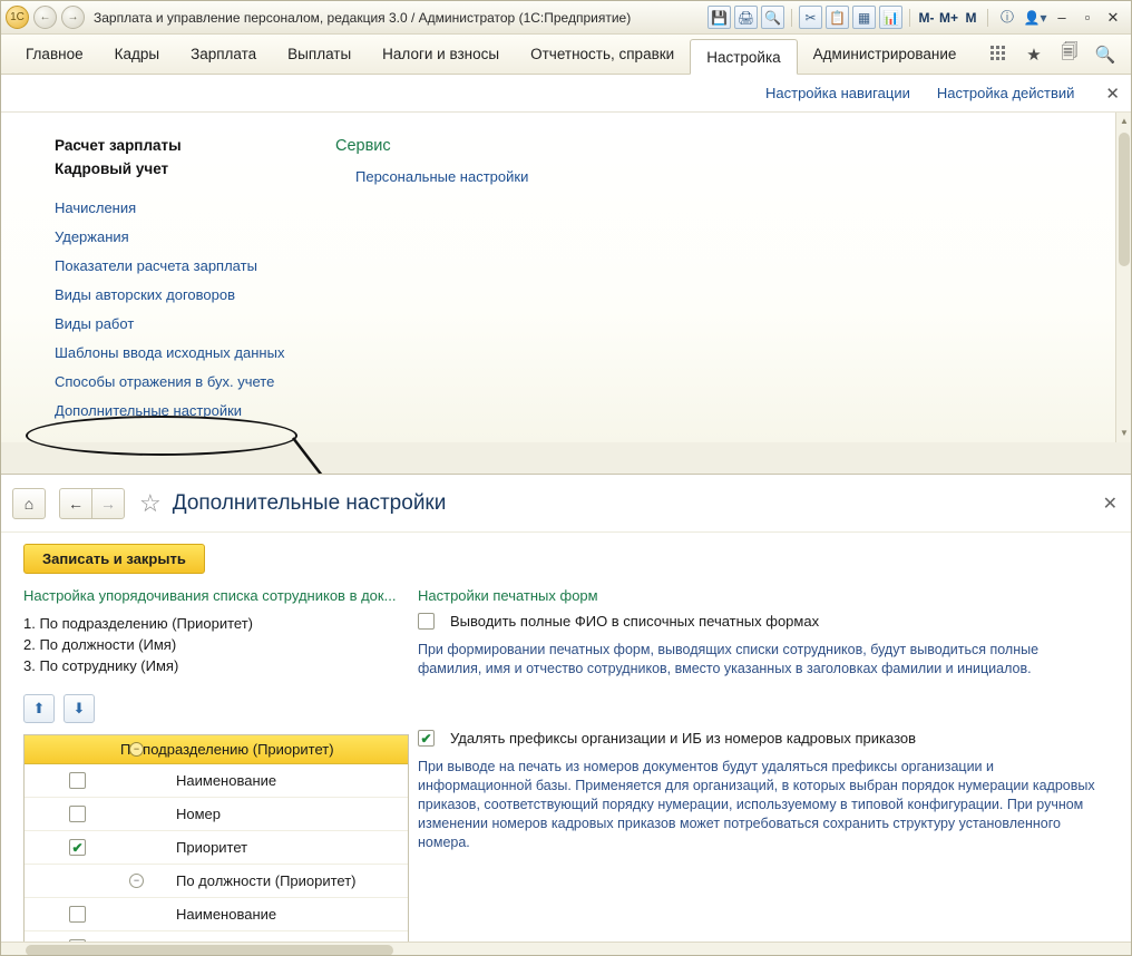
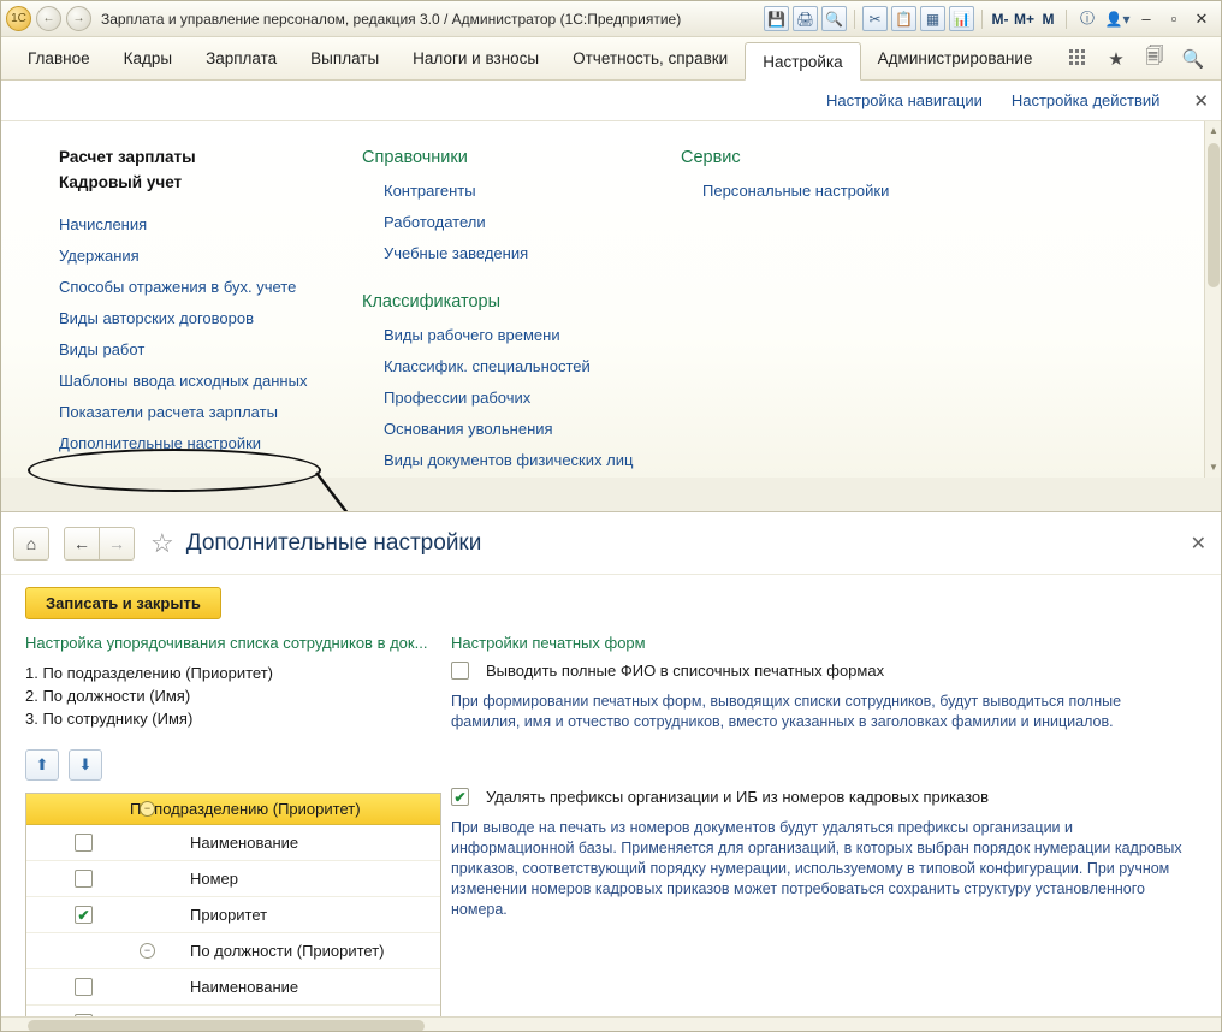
  1C
  ←
  →
  Зарплата и управление персоналом, редакция 3.0 / Администратор (1С:Предприятие)
  💾
  🖨
  🔍
  ✂
  📋
  ▦
  📊
  M-
  M+
  M
  ⓘ
  👤▾
  –
  ▫
  ✕
  Главное
  Кадры
  Зарплата
  Выплаты
  Налоги и взносы
  Отчетность, справки
  Настройка
  Администрирование
  ★
  🗐
  🔍
  Настройка навигации
  Настройка действий
  ✕
  Расчет зарплаты
  Кадровый учет
  Начисления
  Удержания
- Показатели расчета зарплаты
+ Способы отражения в бух. учете
  Виды авторских договоров
  Виды работ
  Шаблоны ввода исходных данных
- Способы отражения в бух. учете
+ Показатели расчета зарплаты
  Дополнительные настройки
+ Справочники
+ Контрагенты
+ Работодатели
+ Учебные заведения
+ Классификаторы
+ Виды рабочего времени
+ Классифик. специальностей
+ Профессии рабочих
+ Основания увольнения
+ Виды документов физических лиц
  Сервис
  Персональные настройки
  ▲
  ▼
  ⌂
  ←
  →
  ☆
  Дополнительные настройки
  ✕
  Записать и закрыть
  Настройка упорядочивания списка сотрудников в док...
  1. По подразделению (Приоритет)
  2. По должности (Имя)
  3. По сотруднику (Имя)
  ⬆
  ⬇
  −
  П подразделению (Приоритет)
  Наименование
  Номер
  Приоритет
  −
  По должности (Приоритет)
  Наименование
  Настройки печатных форм
  Выводить полные ФИО в списочных печатных формах
  При формировании печатных форм, выводящих списки сотрудников, будут выводиться полные фамилия, имя и отчество сотрудников, вместо указанных в заголовках фамилии и инициалов.
  Удалять префиксы организации и ИБ из номеров кадровых приказов
  При выводе на печать из номеров документов будут удаляться префиксы организации и информационной базы. Применяется для организаций, в которых выбран порядок нумерации кадровых приказов, соответствующий порядку нумерации, используемому в типовой конфигурации. При ручном изменении номеров кадровых приказов может потребоваться сохранить структуру установленного номера.
